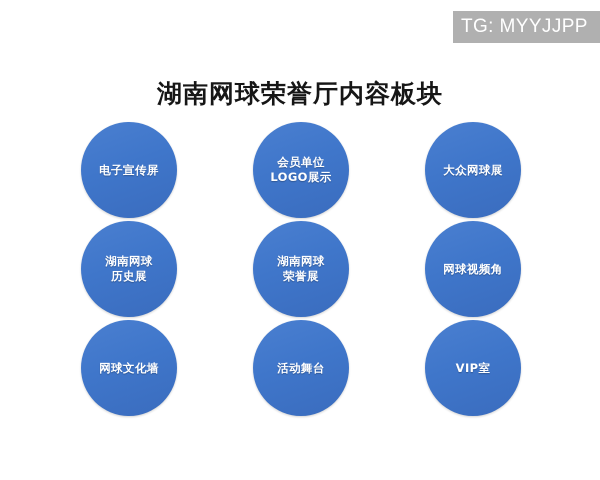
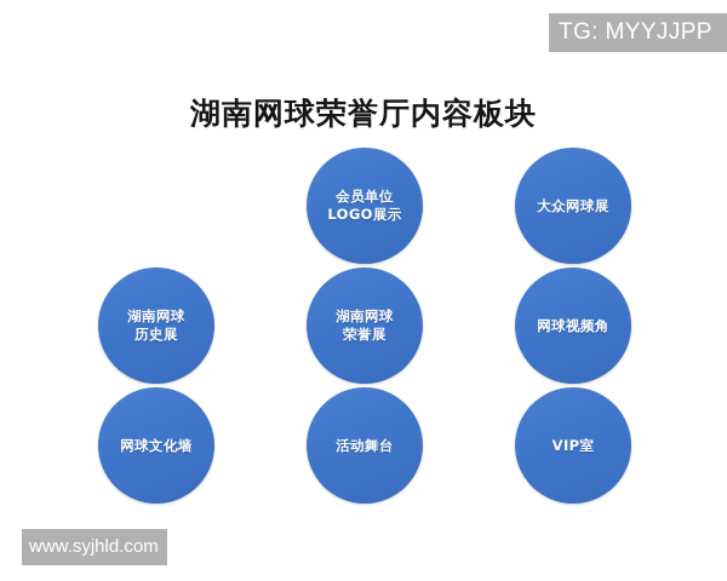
  TG: MYYJJPP
  湖南网球荣誉厅内容板块
- 电子宣传屏
  会员单位
  LOGO展示
  大众网球展
  湖南网球
  历史展
  湖南网球
  荣誉展
  网球视频角
  网球文化墙
  活动舞台
  VIP室
+ www.syjhld.com
